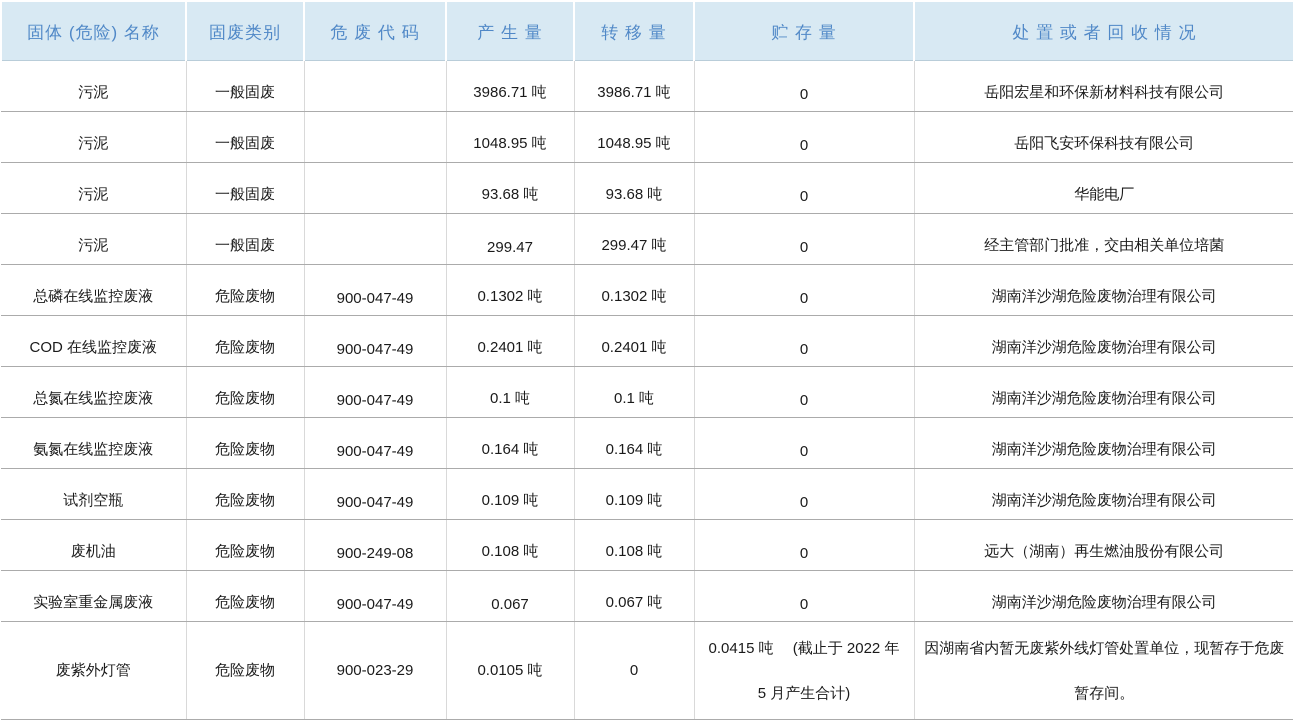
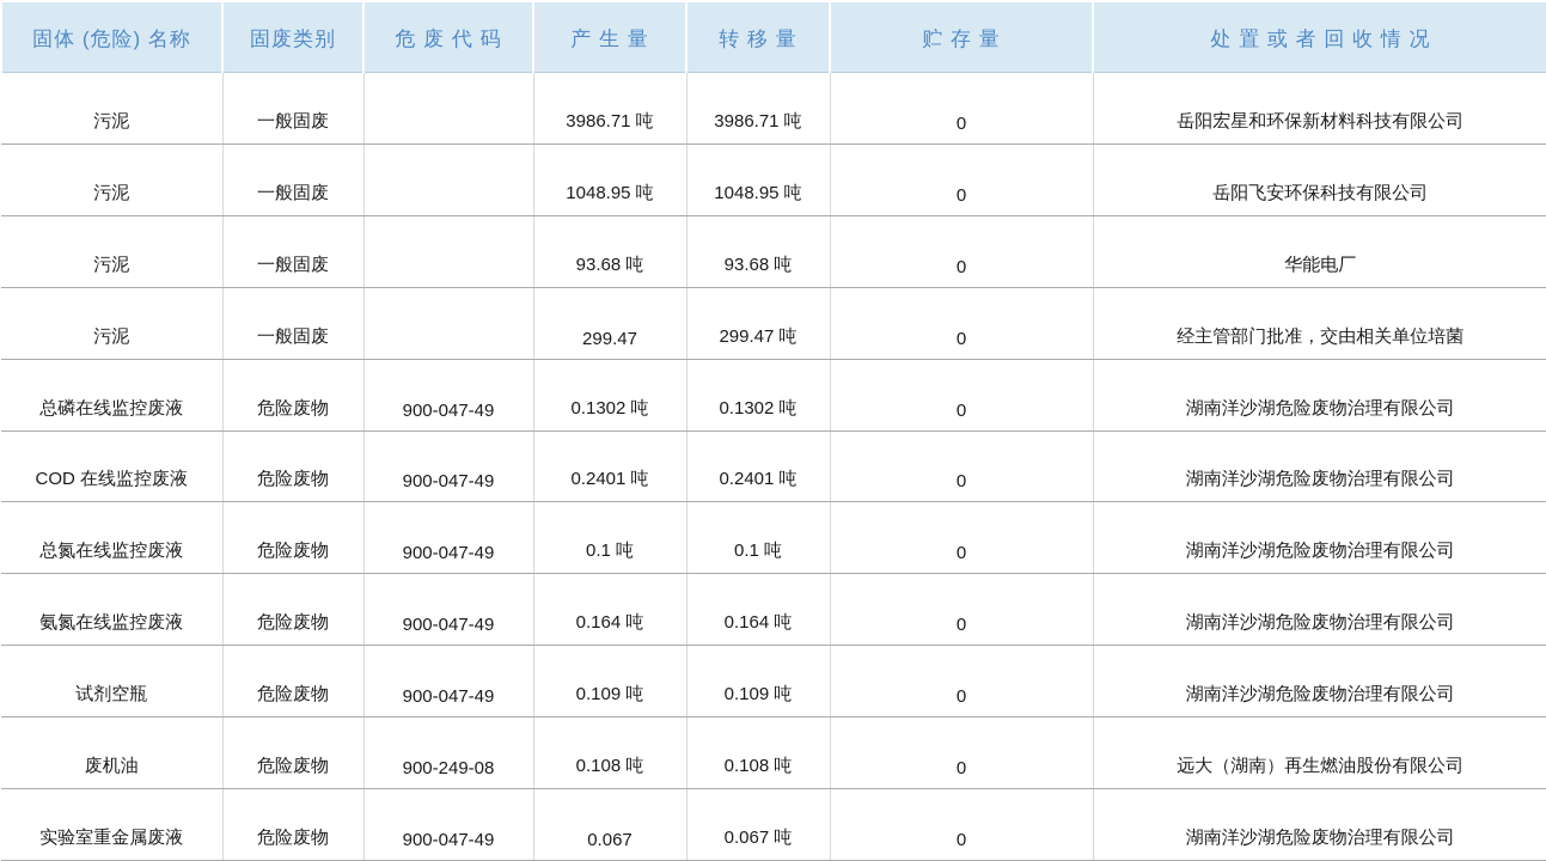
  固体 (危险) 名称	固废类别	危 废 代 码	产 生 量	转 移 量	贮 存 量	处 置 或 者 回 收 情 况
  污泥	一般固废		3986.71 吨	3986.71 吨	0	岳阳宏星和环保新材料科技有限公司
  污泥	一般固废		1048.95 吨	1048.95 吨	0	岳阳飞安环保科技有限公司
  污泥	一般固废		93.68 吨	93.68 吨	0	华能电厂
  污泥	一般固废		299.47	299.47 吨	0	经主管部门批准，交由相关单位培菌
  总磷在线监控废液	危险废物	900-047-49	0.1302 吨	0.1302 吨	0	湖南洋沙湖危险废物治理有限公司
  COD 在线监控废液	危险废物	900-047-49	0.2401 吨	0.2401 吨	0	湖南洋沙湖危险废物治理有限公司
  总氮在线监控废液	危险废物	900-047-49	0.1 吨	0.1 吨	0	湖南洋沙湖危险废物治理有限公司
  氨氮在线监控废液	危险废物	900-047-49	0.164 吨	0.164 吨	0	湖南洋沙湖危险废物治理有限公司
  试剂空瓶	危险废物	900-047-49	0.109 吨	0.109 吨	0	湖南洋沙湖危险废物治理有限公司
  废机油	危险废物	900-249-08	0.108 吨	0.108 吨	0	远大（湖南）再生燃油股份有限公司
  实验室重金属废液	危险废物	900-047-49	0.067	0.067 吨	0	湖南洋沙湖危险废物治理有限公司
- 废紫外灯管	危险废物	900-023-29	0.0105 吨	0	0.0415 吨 (截止于 2022 年 5 月产生合计)	因湖南省内暂无废紫外线灯管处置单位，现暂存于危废 暂存间。
